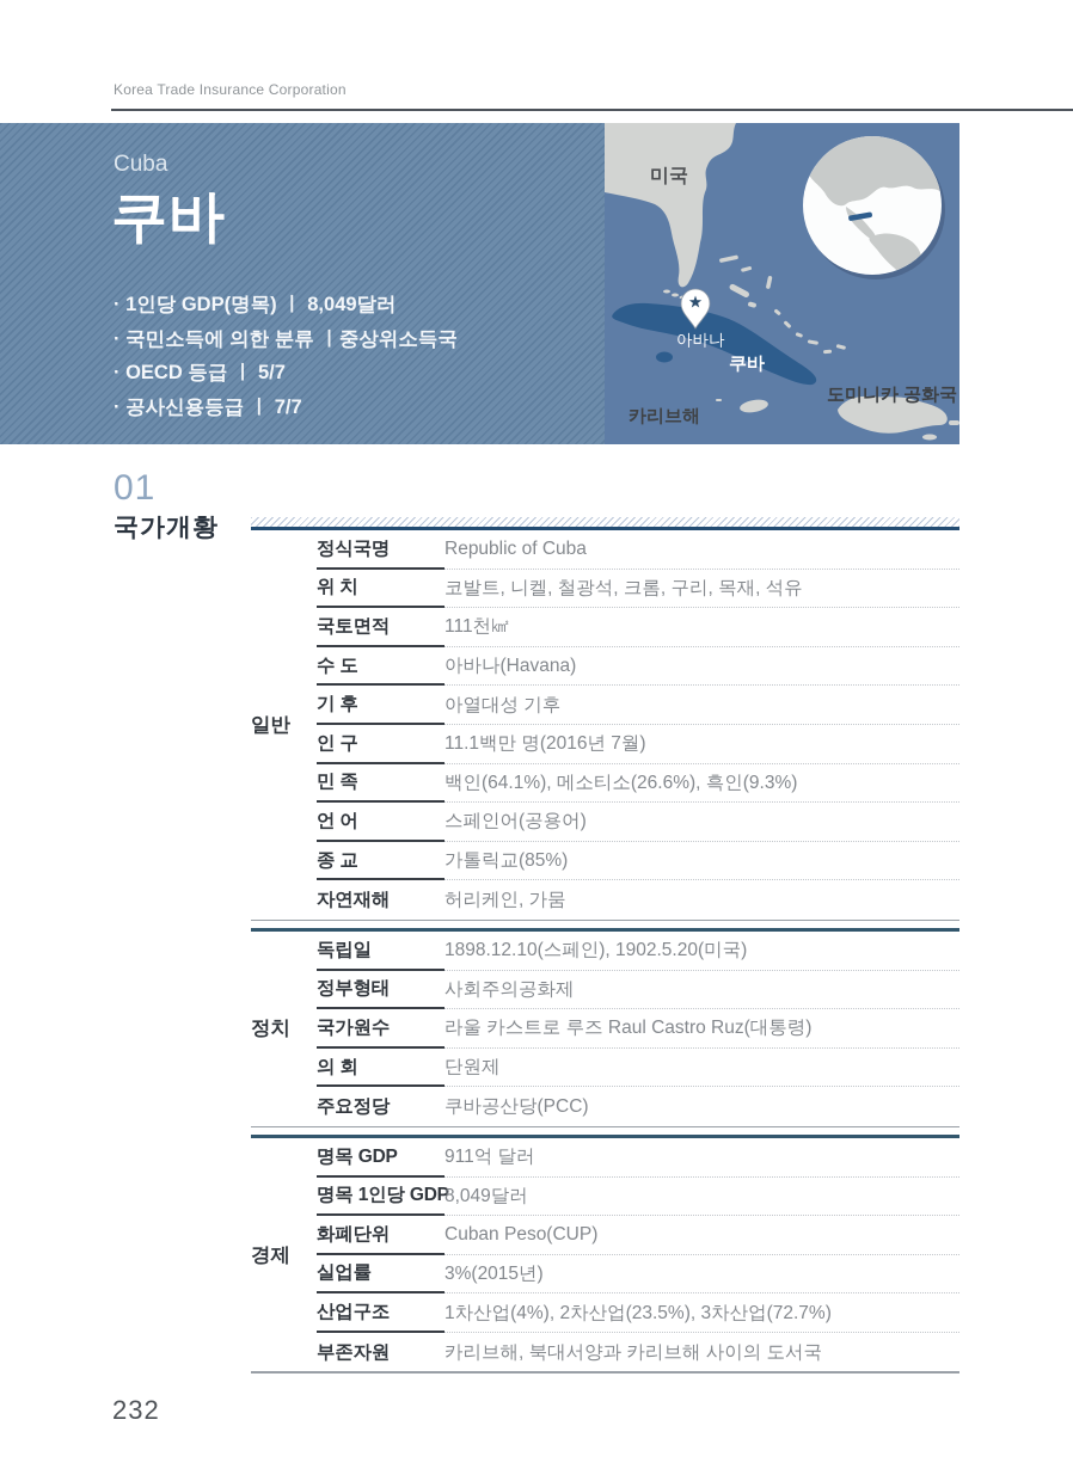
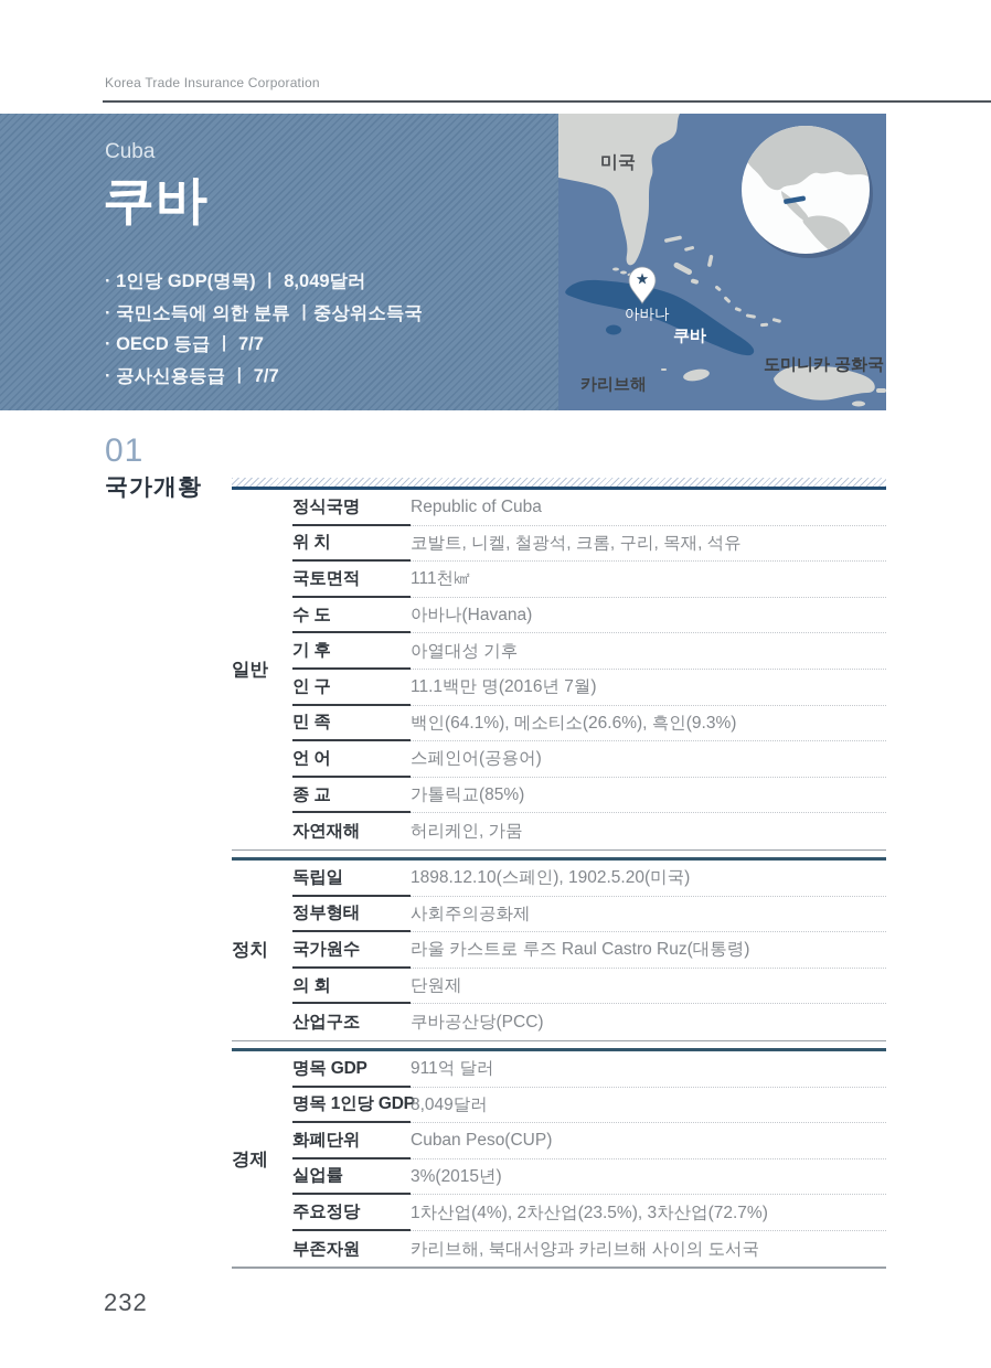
  Korea Trade Insurance Corporation
  Cuba
  쿠바
  · 1인당 GDP(명목) ㅣ 8,049달러
  · 국민소득에 의한 분류 ㅣ중상위소득국
- · OECD 등급 ㅣ 5/7
+ · OECD 등급 ㅣ 7/7
  · 공사신용등급 ㅣ 7/7
  미국
  아바나
  쿠바
  카리브해
  도미니카 공화국
  01
  국가개황
  일반
  정식국명
  Republic of Cuba
  위 치
  코발트, 니켈, 철광석, 크롬, 구리, 목재, 석유
  국토면적
  111천㎢
  수 도
  아바나(Havana)
  기 후
  아열대성 기후
  인 구
  11.1백만 명(2016년 7월)
  민 족
  백인(64.1%), 메소티소(26.6%), 흑인(9.3%)
  언 어
  스페인어(공용어)
  종 교
  가톨릭교(85%)
  자연재해
  허리케인, 가뭄
  정치
  독립일
  1898.12.10(스페인), 1902.5.20(미국)
  정부형태
  사회주의공화제
  국가원수
  라울 카스트로 루즈 Raul Castro Ruz(대통령)
  의 회
  단원제
- 주요정당
+ 산업구조
  쿠바공산당(PCC)
  경제
  명목 GDP
  911억 달러
  명목 1인당 GDP
  8,049달러
  화폐단위
  Cuban Peso(CUP)
  실업률
  3%(2015년)
- 산업구조
+ 주요정당
  1차산업(4%), 2차산업(23.5%), 3차산업(72.7%)
  부존자원
  카리브해, 북대서양과 카리브해 사이의 도서국
  232
